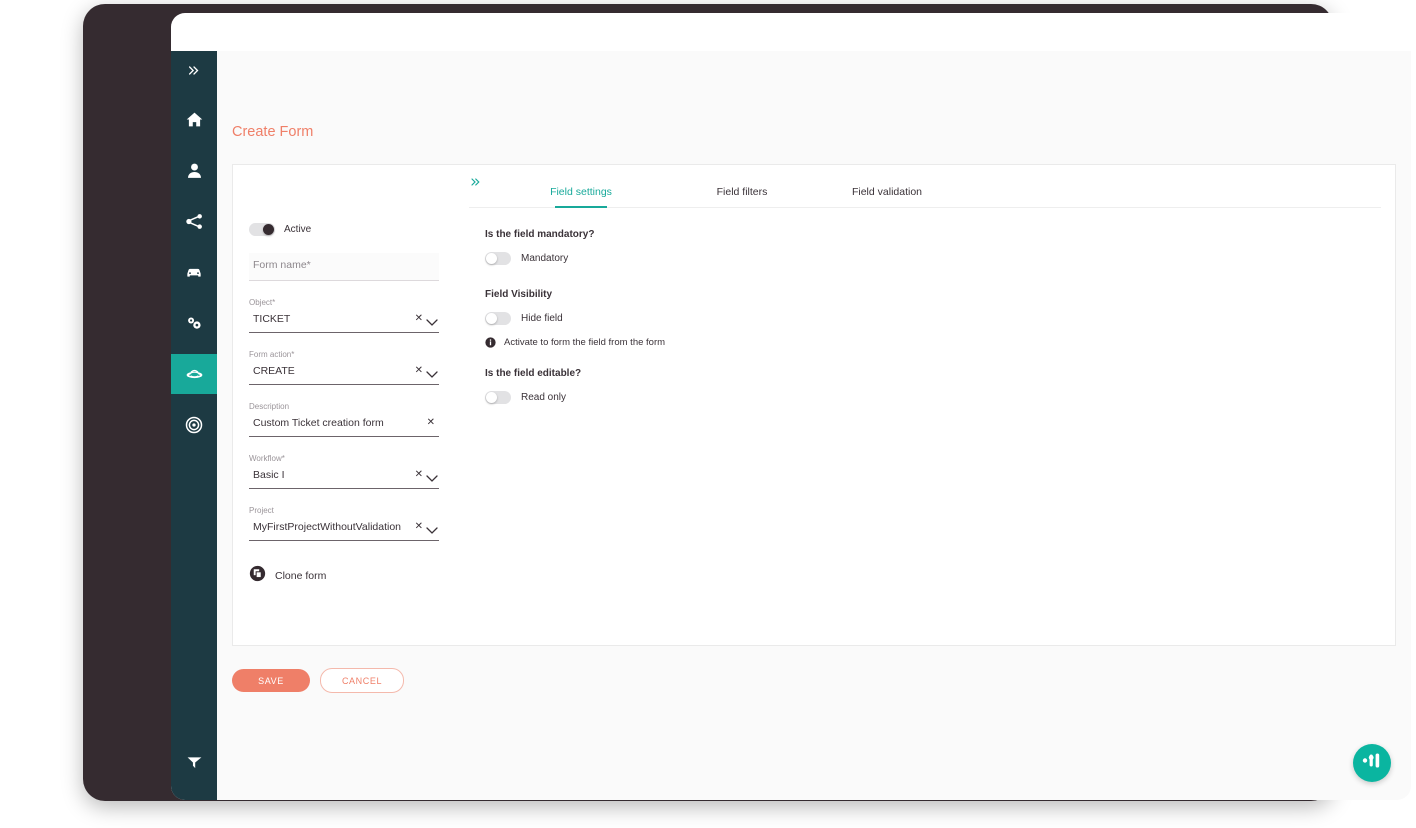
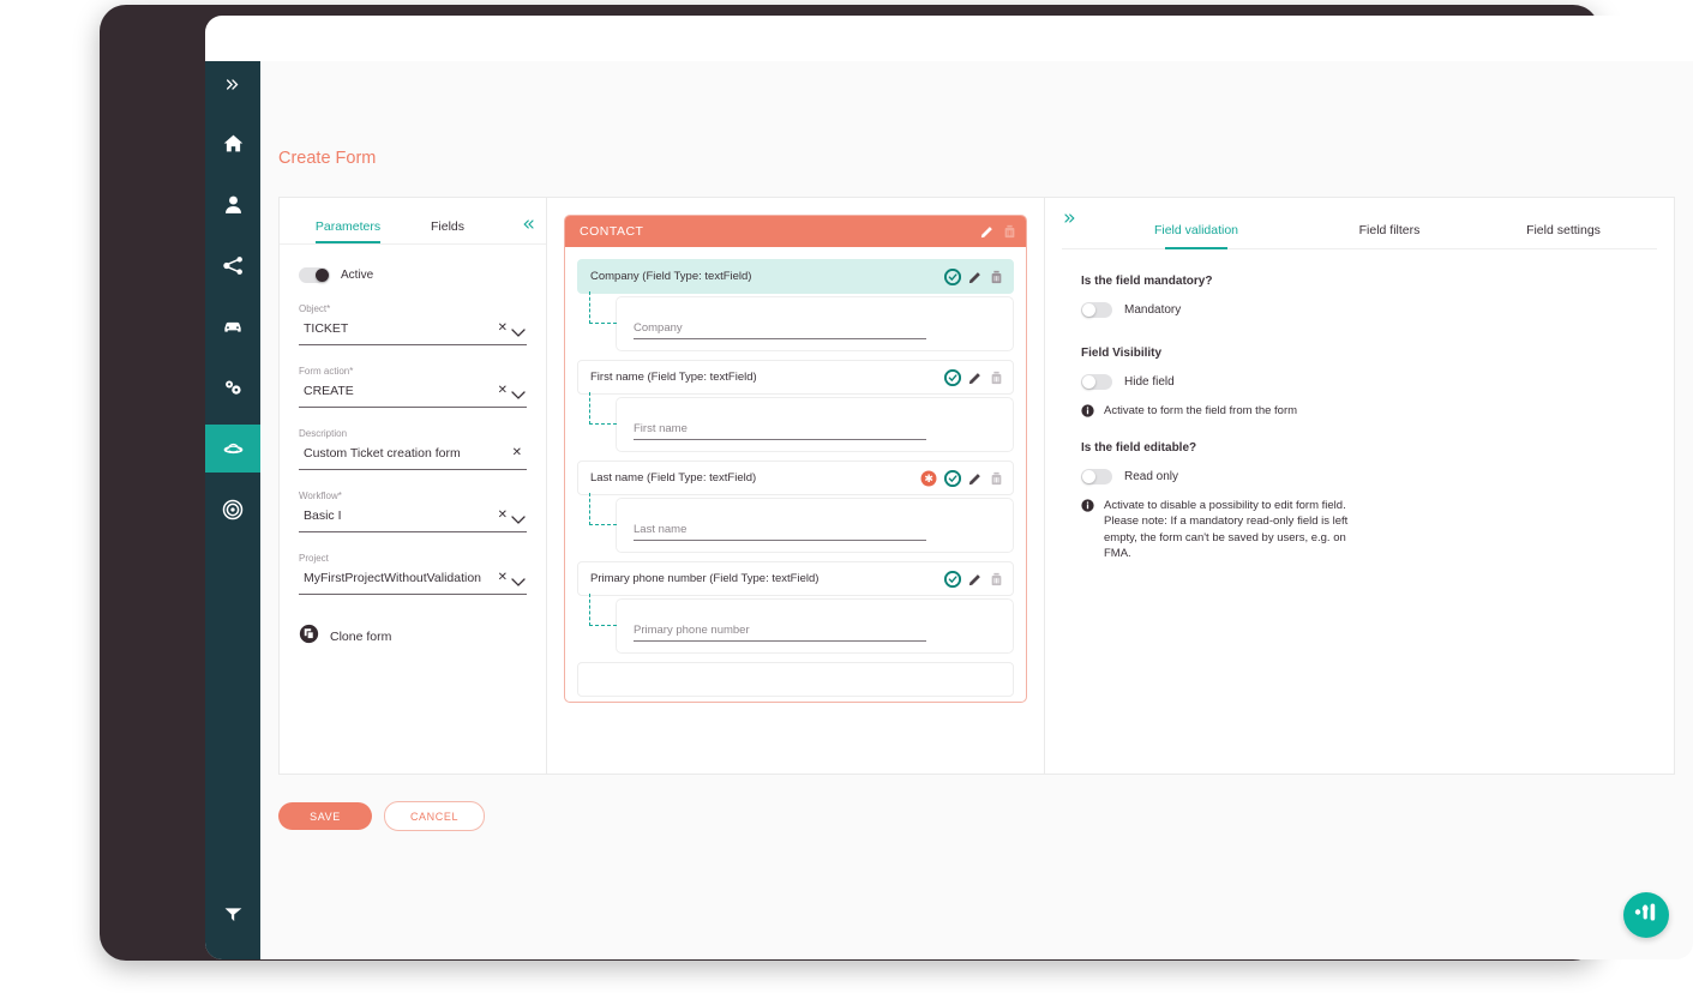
  Create Form
+ Parameters
+ Fields
  Active
- Form name*
  Object*
  TICKET
  ✕
  Form action*
  CREATE
  ✕
  Description
  Custom Ticket creation form
  ✕
  Workflow*
  Basic I
  ✕
  Project
  MyFirstProjectWithoutValidation
  ✕
  Clone form
+ CONTACT
+ Company (Field Type: textField)
+ Company
+ First name (Field Type: textField)
+ First name
+ Last name (Field Type: textField)
+ ✱
+ Last name
+ Primary phone number (Field Type: textField)
+ Primary phone number
- Field settings
+ Field validation
  Field filters
- Field validation
+ Field settings
  Is the field mandatory?
  Mandatory
  Field Visibility
  Hide field
  Activate to form the field from the form
  Is the field editable?
  Read only
+ Activate to disable a possibility to edit form field. Please note: If a mandatory read-only field is left empty, the form can't be saved by users, e.g. on FMA.
  SAVE
  CANCEL
